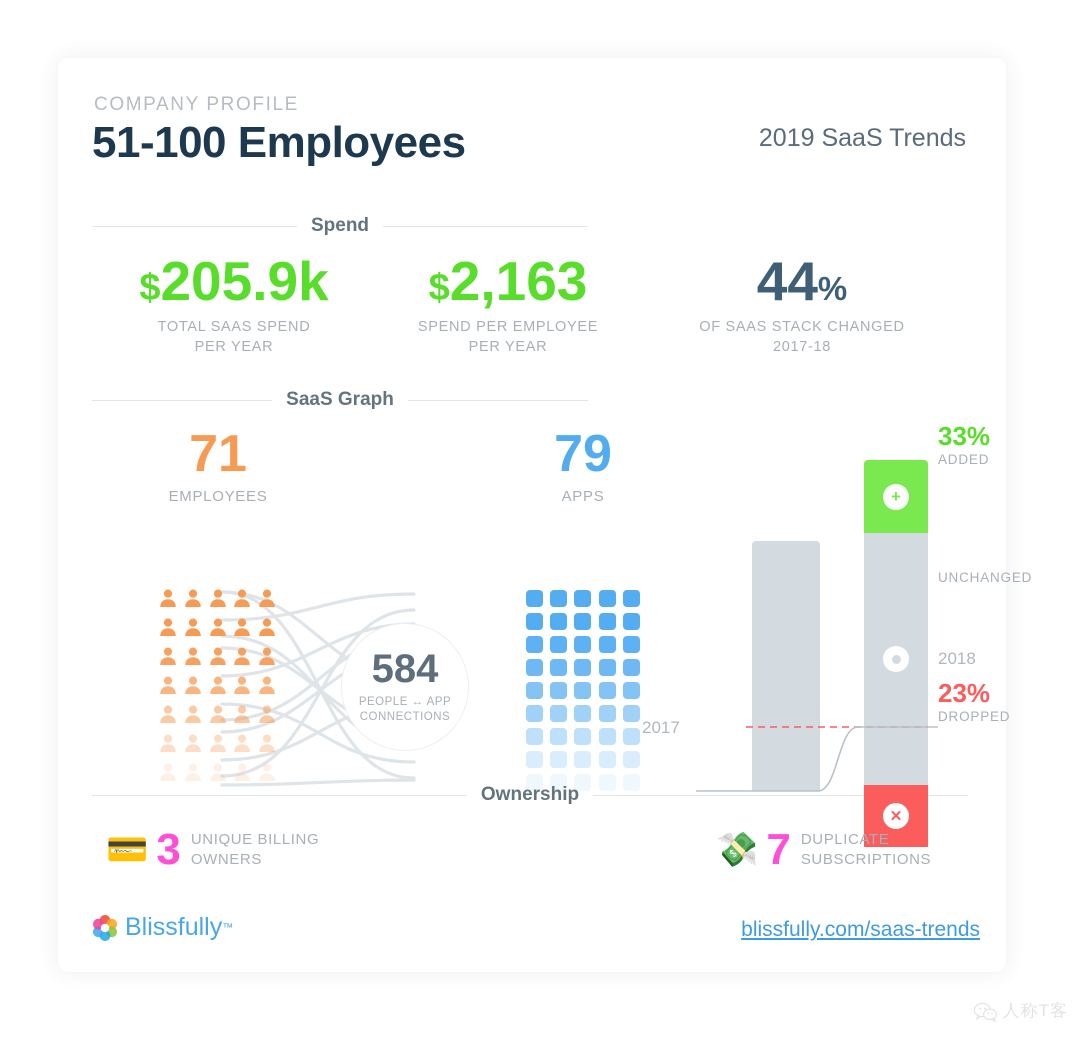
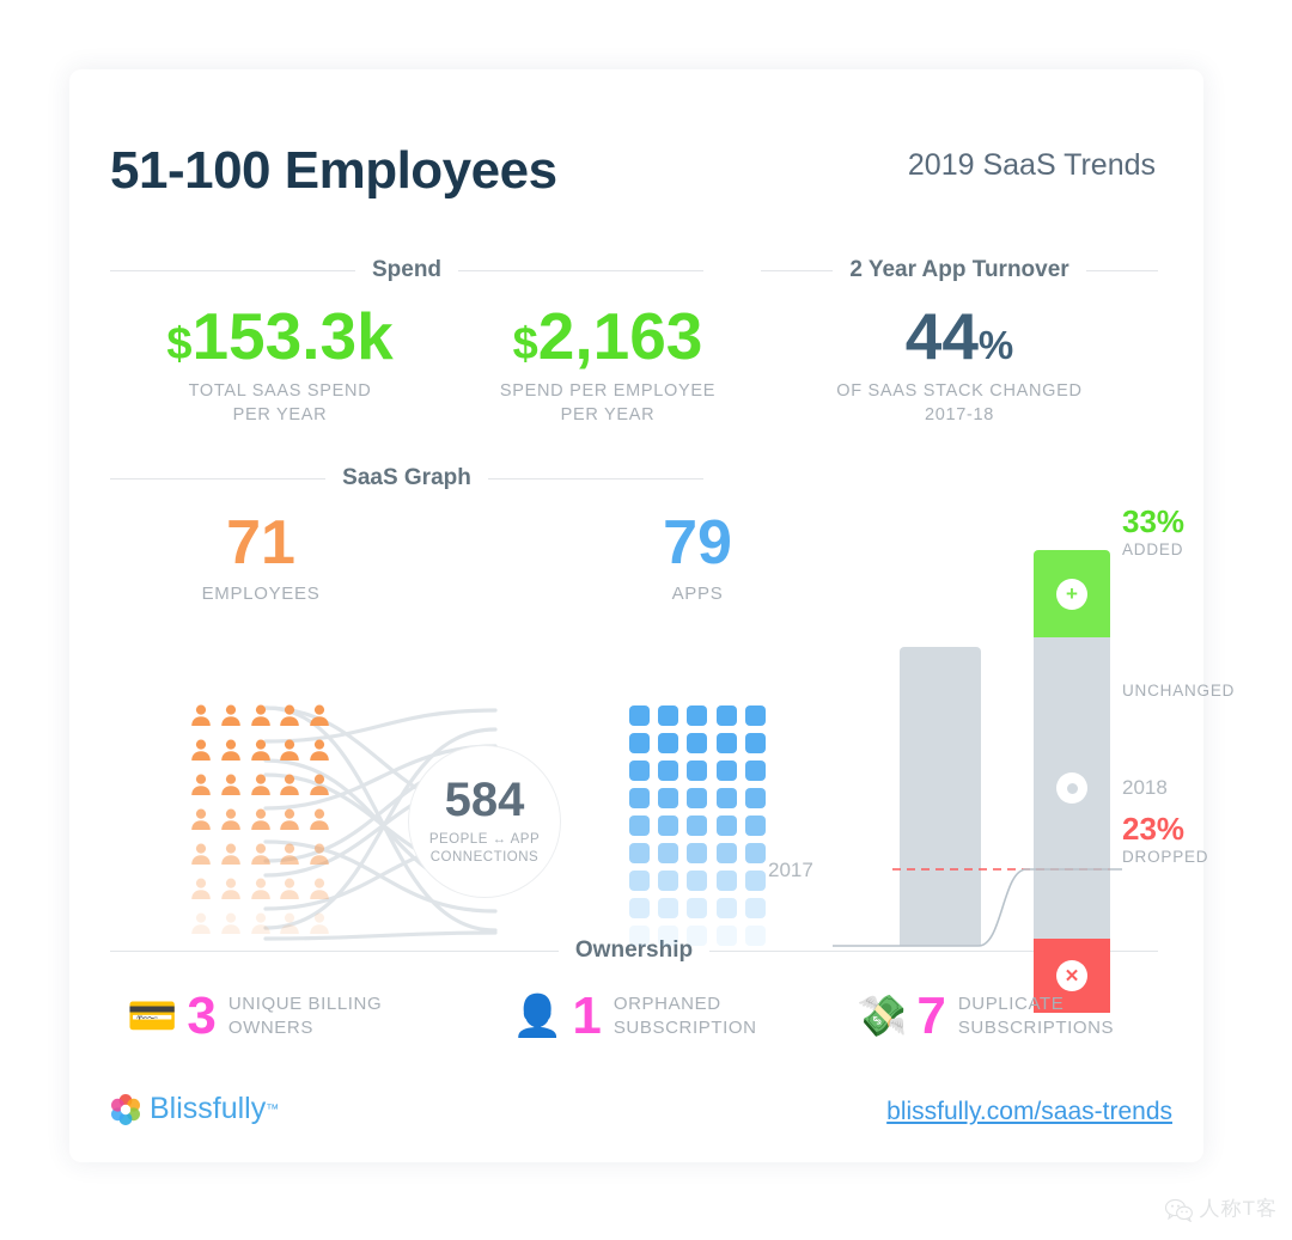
- COMPANY PROFILE
  51-100 Employees
  2019 SaaS Trends
  Spend
+ 2 Year App Turnover
  SaaS Graph
  Ownership
- $205.9k
+ $153.3k
  TOTAL SAAS SPEND
  PER YEAR
  $2,163
  SPEND PER EMPLOYEE
  PER YEAR
  44%
  OF SAAS STACK CHANGED
  2017-18
  71
  EMPLOYEES
  79
  APPS
  584
  PEOPLE ↔ APP
  CONNECTIONS
  +
  ✕
  2017
  2018
  33%
  ADDED
  UNCHANGED
  23%
  DROPPED
  💳
  3
  UNIQUE BILLING
  OWNERS
+ 👤
+ 1
+ ORPHANED
+ SUBSCRIPTION
  💸
  7
  DUPLICATE
  SUBSCRIPTIONS
  Blissfully
  ™
  blissfully.com/saas-trends
  人称T客
